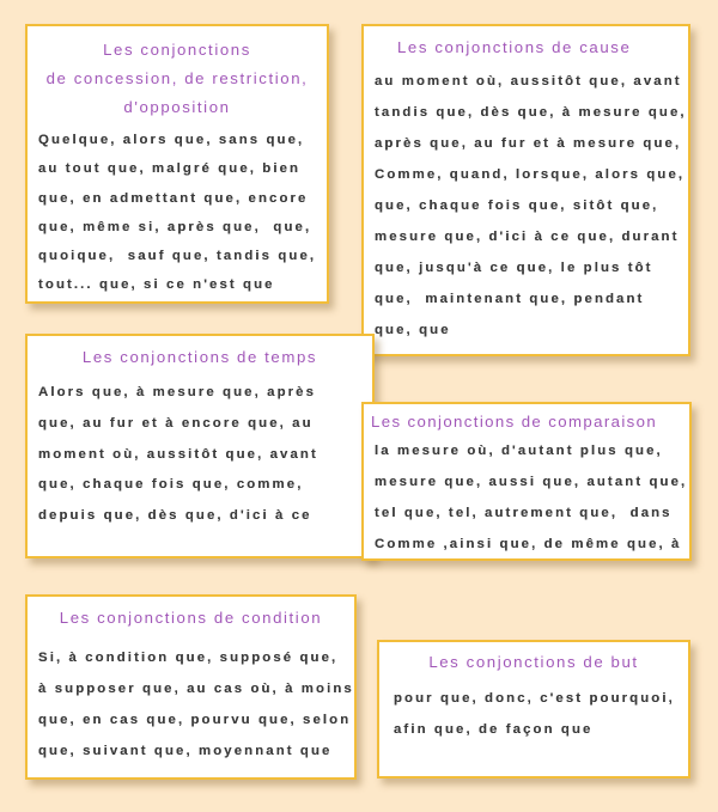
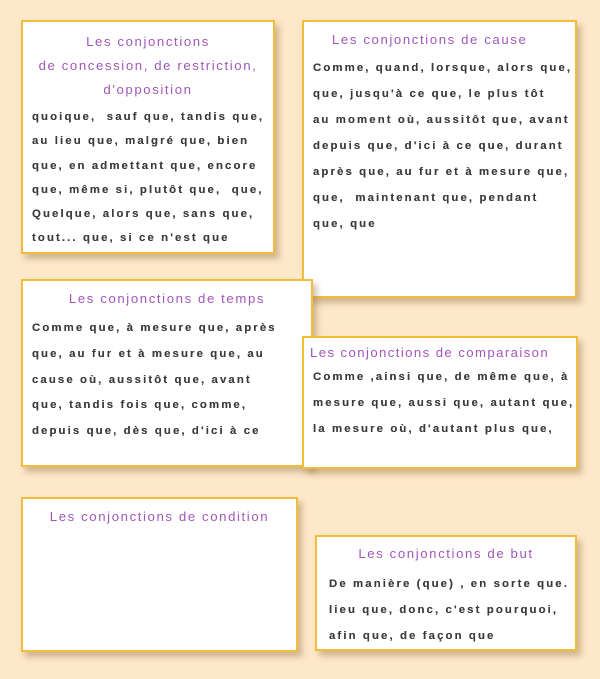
  Les conjonctions
  de concession, de restriction,
  d'opposition
- Quelque, alors que, sans que,
+ quoique, sauf que, tandis que,
- au tout que, malgré que, bien
+ au lieu que, malgré que, bien
  que, en admettant que, encore
- que, même si, après que, que,
+ que, même si, plutôt que, que,
- quoique, sauf que, tandis que,
+ Quelque, alors que, sans que,
  tout... que, si ce n'est que
  Les conjonctions de cause
- au moment où, aussitôt que, avant
+ Comme, quand, lorsque, alors que,
- tandis que, dès que, à mesure que,
- après que, au fur et à mesure que,
+ que, jusqu'à ce que, le plus tôt
- Comme, quand, lorsque, alors que,
+ au moment où, aussitôt que, avant
- que, chaque fois que, sitôt que,
- mesure que, d'ici à ce que, durant
+ depuis que, d'ici à ce que, durant
- que, jusqu'à ce que, le plus tôt
+ après que, au fur et à mesure que,
  que, maintenant que, pendant
  que, que
  Les conjonctions de temps
- Alors que, à mesure que, après
+ Comme que, à mesure que, après
- que, au fur et à encore que, au
+ que, au fur et à mesure que, au
- moment où, aussitôt que, avant
+ cause où, aussitôt que, avant
- que, chaque fois que, comme,
+ que, tandis fois que, comme,
  depuis que, dès que, d'ici à ce
  Les conjonctions de comparaison
- la mesure où, d'autant plus que,
+ Comme ,ainsi que, de même que, à
  mesure que, aussi que, autant que,
- tel que, tel, autrement que, dans
- Comme ,ainsi que, de même que, à
+ la mesure où, d'autant plus que,
  Les conjonctions de condition
- Si, à condition que, supposé que,
- à supposer que, au cas où, à moins
- que, en cas que, pourvu que, selon
- que, suivant que, moyennant que
  Les conjonctions de but
+ De manière (que) , en sorte que.
- pour que, donc, c'est pourquoi,
+ lieu que, donc, c'est pourquoi,
  afin que, de façon que
